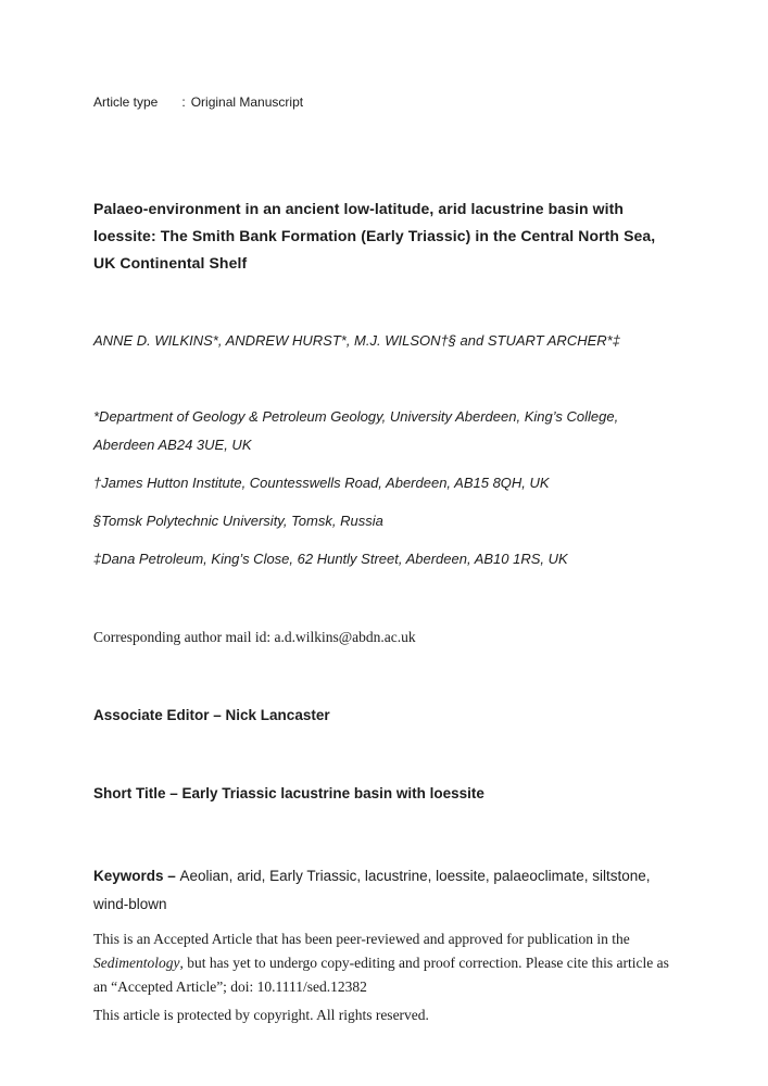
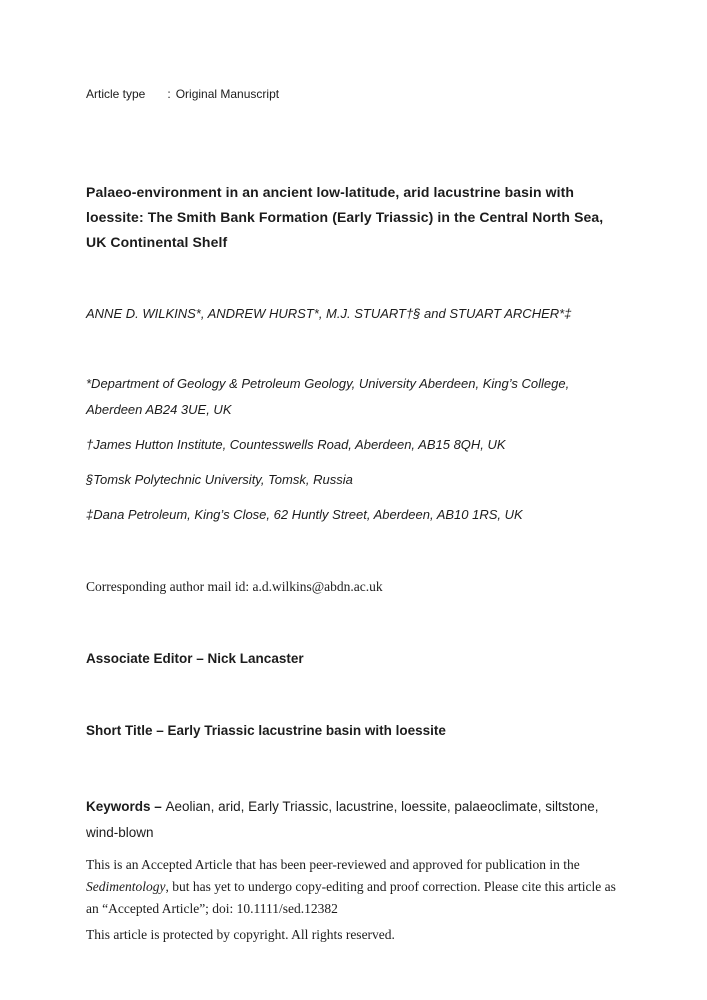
  Article type : Original Manuscript
  Palaeo-environment in an ancient low-latitude, arid lacustrine basin with loessite: The Smith Bank Formation (Early Triassic) in the Central North Sea, UK Continental Shelf
- ANNE D. WILKINS*, ANDREW HURST*, M.J. WILSON†§ and STUART ARCHER*‡
+ ANNE D. WILKINS*, ANDREW HURST*, M.J. STUART†§ and STUART ARCHER*‡
  *Department of Geology & Petroleum Geology, University Aberdeen, King’s College, Aberdeen AB24 3UE, UK
  †James Hutton Institute, Countesswells Road, Aberdeen, AB15 8QH, UK
  §Tomsk Polytechnic University, Tomsk, Russia
  ‡Dana Petroleum, King’s Close, 62 Huntly Street, Aberdeen, AB10 1RS, UK
  Corresponding author mail id: a.d.wilkins@abdn.ac.uk
  Associate Editor – Nick Lancaster
  Short Title – Early Triassic lacustrine basin with loessite
  Keywords – Aeolian, arid, Early Triassic, lacustrine, loessite, palaeoclimate, siltstone, wind-blown
  This is an Accepted Article that has been peer-reviewed and approved for publication in the Sedimentology, but has yet to undergo copy-editing and proof correction. Please cite this article as an “Accepted Article”; doi: 10.1111/sed.12382
  This article is protected by copyright. All rights reserved.
